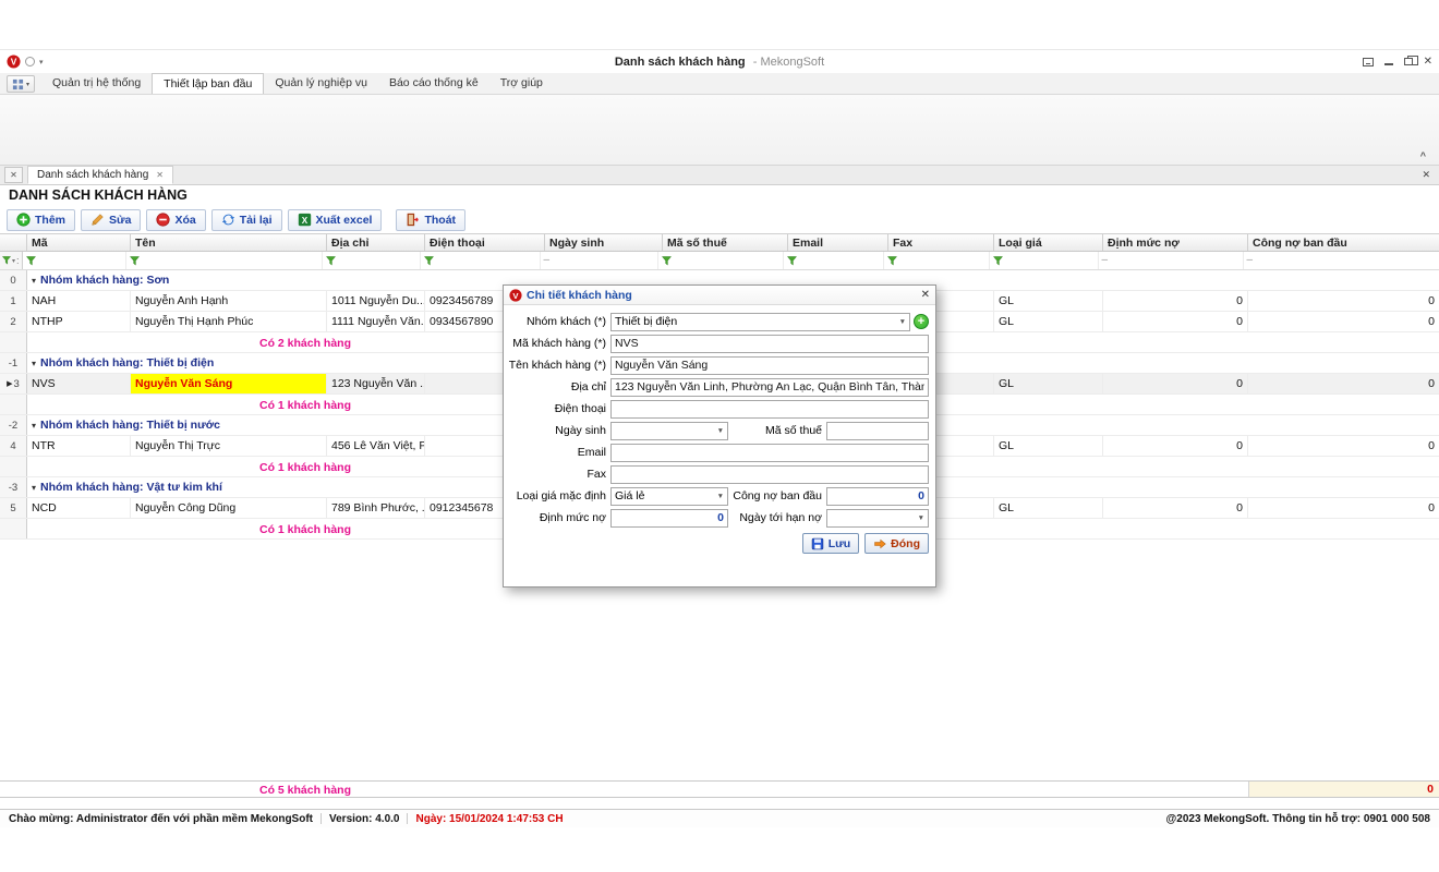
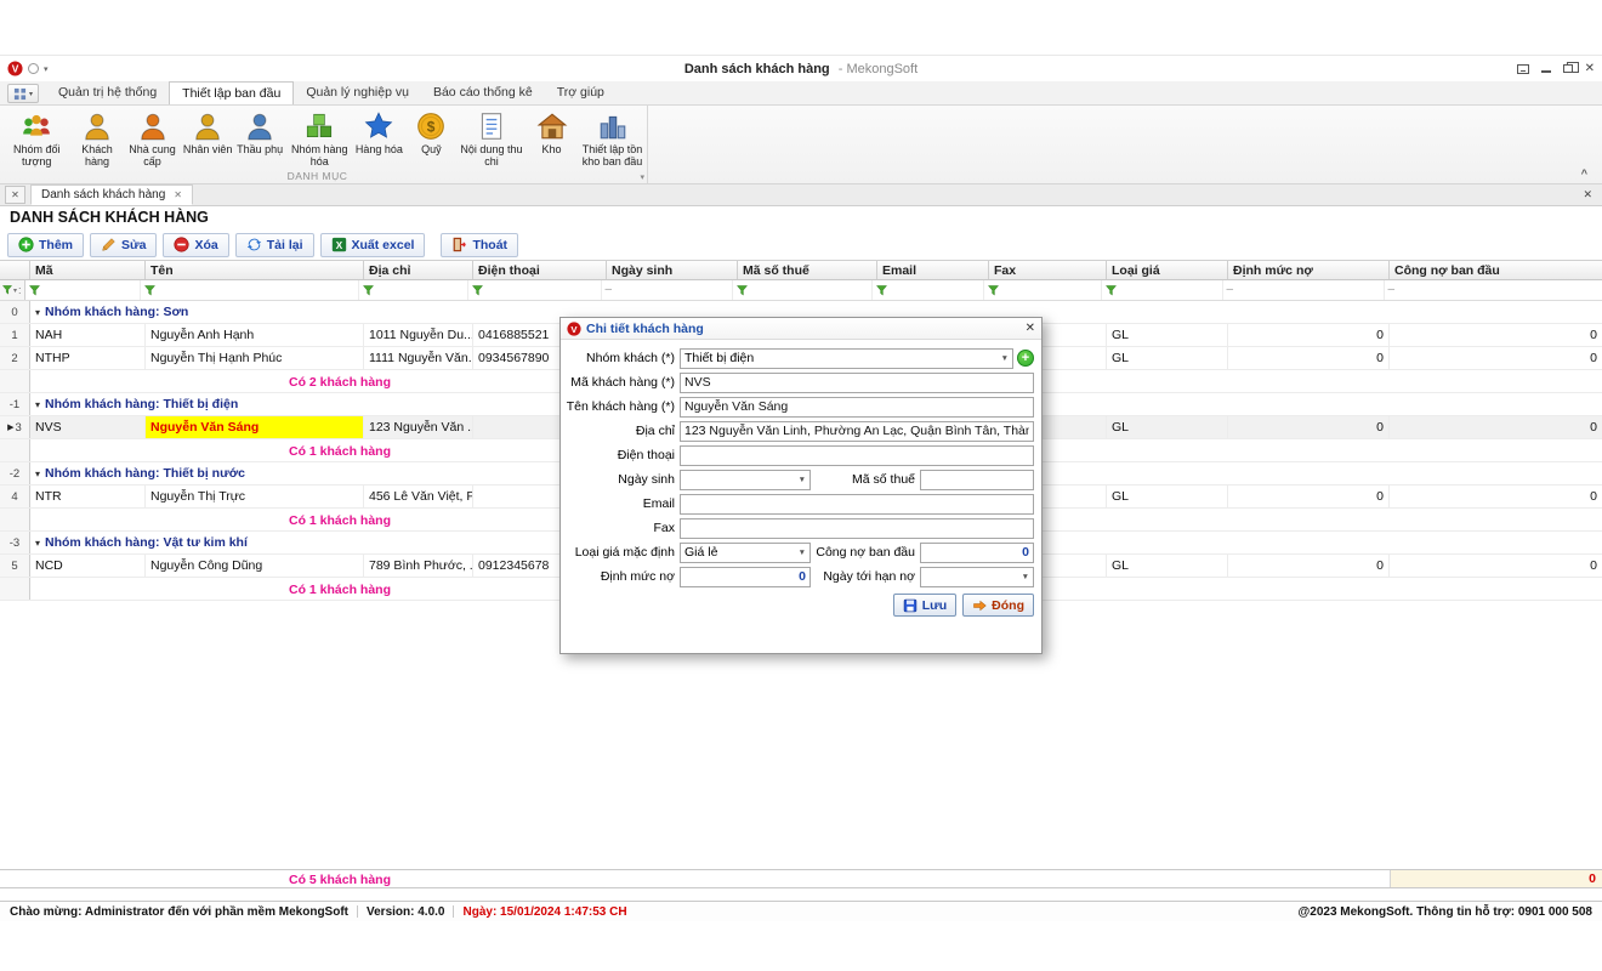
  Danh sách khách hàng - MekongSoft
  ✕
  Quản trị hệ thống
  Thiết lập ban đầu
  Quản lý nghiệp vụ
  Báo cáo thống kê
  Trợ giúp
+ Nhóm đối tượng
+ Khách hàng
+ Nhà cung cấp
+ Nhân viên
+ Thầu phụ
+ Nhóm hàng hóa
+ Hàng hóa
+ Quỹ
+ Nội dung thu chi
+ Kho
+ Thiết lập tồn kho ban đầu
+ DANH MỤC
  ^
  ✕
  Danh sách khách hàng
  ✕
  ✕
  DANH SÁCH KHÁCH HÀNG
  Thêm
  Sửa
  Xóa
  Tải lại
  Xuất excel
  Thoát
  Mã
  Tên
  Địa chỉ
  Điện thoại
  Ngày sinh
  Mã số thuế
  Email
  Fax
  Loại giá
  Định mức nợ
  Công nợ ban đầu
  :
  –
  –
  –
  0
  ▾
  Nhóm khách hàng: Sơn
  1
  NAH
  Nguyễn Anh Hạnh
  1011 Nguyễn Du...
- 0923456789
+ 0416885521
  GL
  0
  0
  2
  NTHP
  Nguyễn Thị Hạnh Phúc
  1111 Nguyễn Văn.
  0934567890
  GL
  0
  0
  Có 2 khách hàng
  -1
  ▾
  Nhóm khách hàng: Thiết bị điện
  3
  NVS
  Nguyễn Văn Sáng
  123 Nguyễn Văn .
  GL
  0
  0
  Có 1 khách hàng
  -2
  ▾
  Nhóm khách hàng: Thiết bị nước
  4
  NTR
  Nguyễn Thị Trực
  456 Lê Văn Việt, P
  GL
  0
  0
  Có 1 khách hàng
  -3
  ▾
  Nhóm khách hàng: Vật tư kim khí
  5
  NCD
  Nguyễn Công Dũng
  789 Bình Phước, .
  0912345678
  GL
  0
  0
  Có 1 khách hàng
  Có 5 khách hàng
  0
  Chào mừng: Administrator đến với phần mềm MekongSoft
  Version: 4.0.0
  Ngày: 15/01/2024 1:47:53 CH
  @2023 MekongSoft. Thông tin hỗ trợ: 0901 000 508
  Chi tiết khách hàng
  ✕
  Nhóm khách (*)
  Thiết bị điện
  +
  Mã khách hàng (*)
  NVS
  Tên khách hàng (*)
  Nguyễn Văn Sáng
  Địa chỉ
  123 Nguyễn Văn Linh, Phường An Lạc, Quận Bình Tân, Thà
  Điện thoại
  Ngày sinh
  Mã số thuế
  Email
  Fax
  Loại giá mặc định
  Giá lẻ
  Công nợ ban đầu
  0
  Định mức nợ
  0
  Ngày tới hạn nợ
  Lưu
  Đóng
